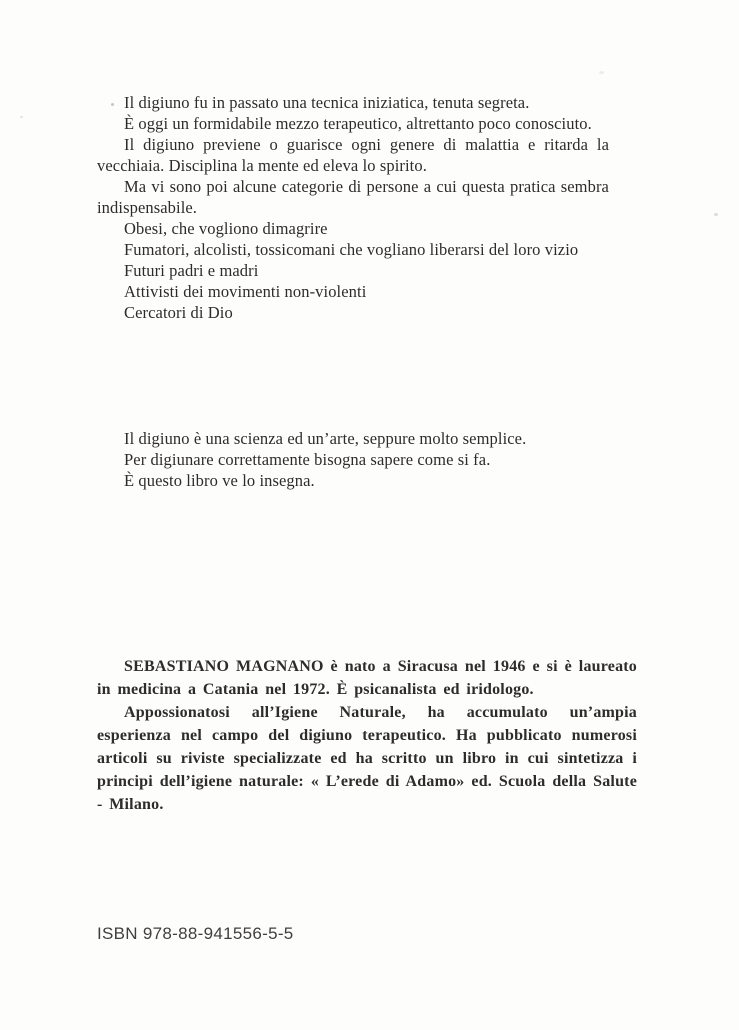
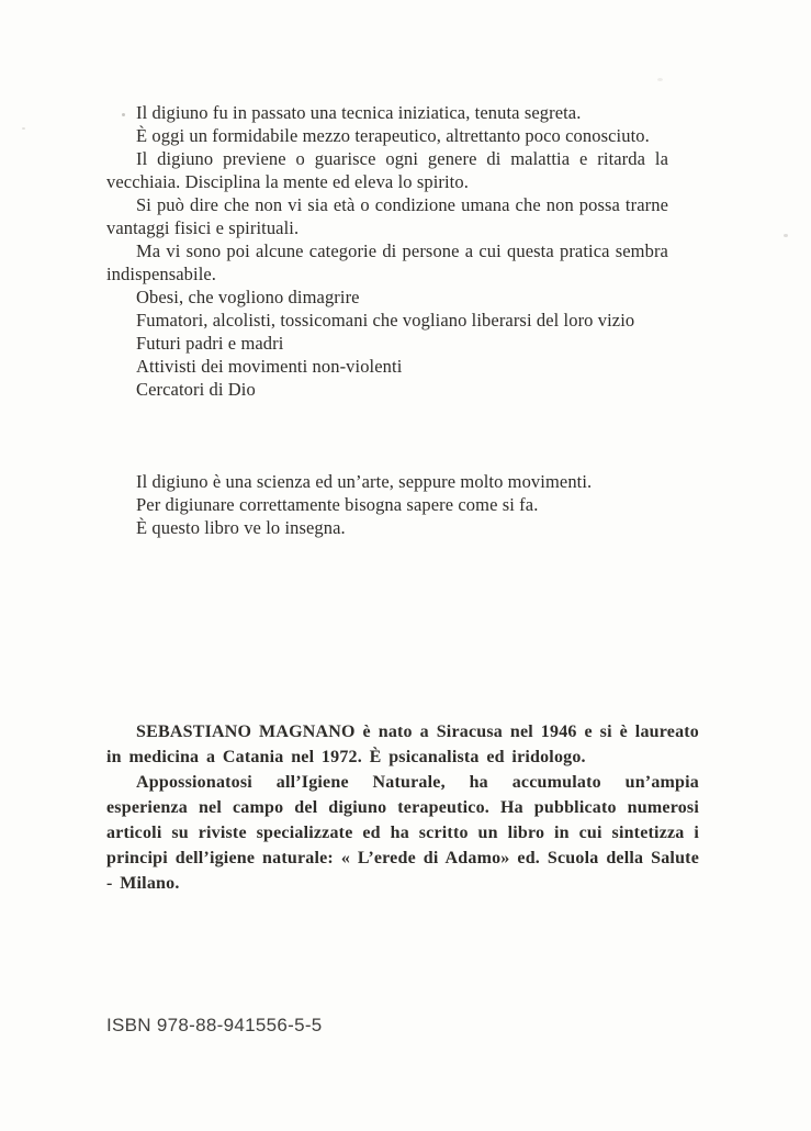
  Il digiuno fu in passato una tecnica iniziatica, tenuta segreta.
  È oggi un formidabile mezzo terapeutico, altrettanto poco cono­sciuto.
  Il digiuno previene o guarisce ogni genere di malattia e ritarda la vecchiaia. Disciplina la mente ed eleva lo spirito.
+ Si può dire che non vi sia età o condizione umana che non possa trarne vantaggi fisici e spirituali.
  Ma vi sono poi alcune categorie di persone a cui questa pratica sembra indispensabile.
  Obesi, che vogliono dimagrire
  Fumatori, alcolisti, tossicomani che vogliano liberarsi del loro vizio
  Futuri padri e madri
  Attivisti dei movimenti non-violenti
  Cercatori di Dio
- Il digiuno è una scienza ed un’arte, seppure molto semplice.
+ Il digiuno è una scienza ed un’arte, seppure molto movimenti.
  Per digiunare correttamente bisogna sapere come si fa.
  È questo libro ve lo insegna.
  SEBASTIANO MAGNANO è nato a Siracusa nel 1946 e si è laureato in medicina a Catania nel 1972. È psicanalista ed iridologo.
  Appossionatosi all’Igiene Naturale, ha accumulato un’ampia esperienza nel campo del digiuno terapeutico. Ha pubblicato numerosi articoli su riviste specializzate ed ha scritto un libro in cui sintetizza i principi dell’igiene naturale: « L’erede di Adamo» ed. Scuola della Salute - Milano.
  ISBN 978-88-941556-5-5
